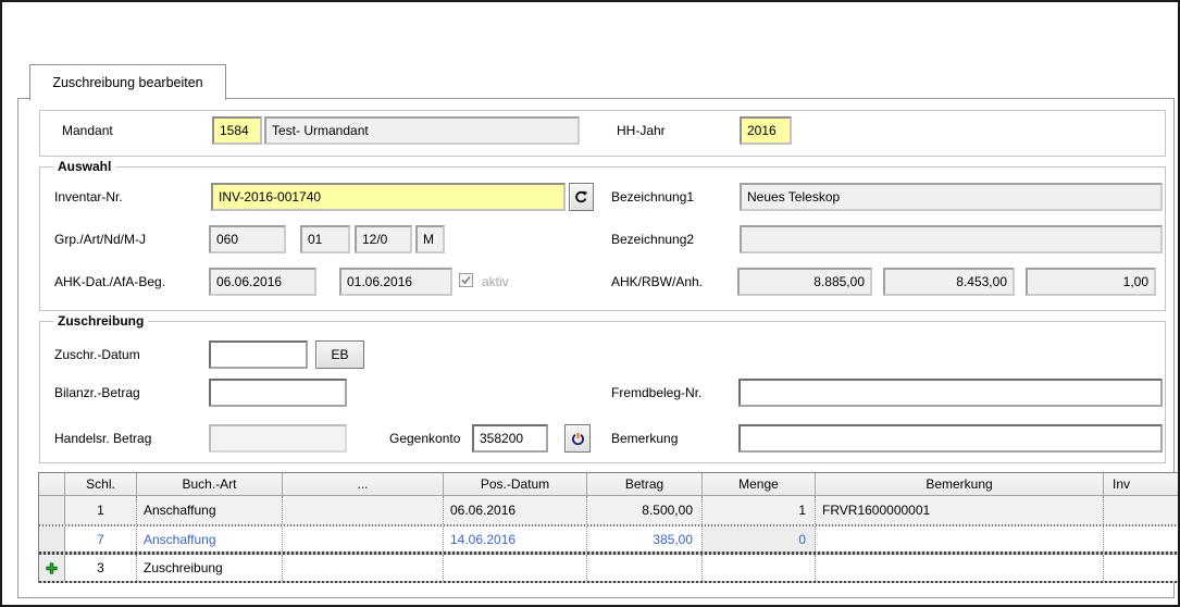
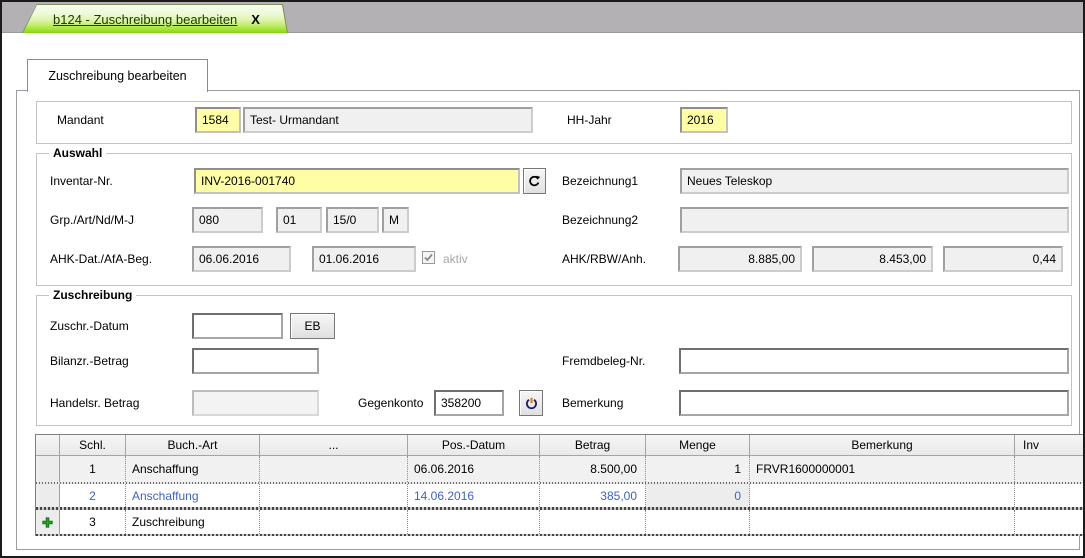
+ b124 - Zuschreibung bearbeiten
+ X
  Zuschreibung bearbeiten
  Mandant
  1584
  Test- Urmandant
  HH-Jahr
  2016
  Auswahl
  Inventar-Nr.
  INV-2016-001740
  Bezeichnung1
  Neues Teleskop
  Grp./Art/Nd/M-J
- 060
+ 080
  01
- 12/0
+ 15/0
  M
  Bezeichnung2
  AHK-Dat./AfA-Beg.
  06.06.2016
  01.06.2016
  aktiv
  AHK/RBW/Anh.
  8.885,00
  8.453,00
- 1,00
+ 0,44
  Zuschreibung
  Zuschr.-Datum
  EB
  Bilanzr.-Betrag
  Fremdbeleg-Nr.
  Handelsr. Betrag
  Gegenkonto
  358200
  Bemerkung
  Schl.
  Buch.-Art
  ...
  Pos.-Datum
  Betrag
  Menge
  Bemerkung
  Inv
  1
  Anschaffung
  06.06.2016
  8.500,00
  1
  FRVR1600000001
- 7
+ 2
  Anschaffung
  14.06.2016
  385,00
  0
  3
  Zuschreibung
